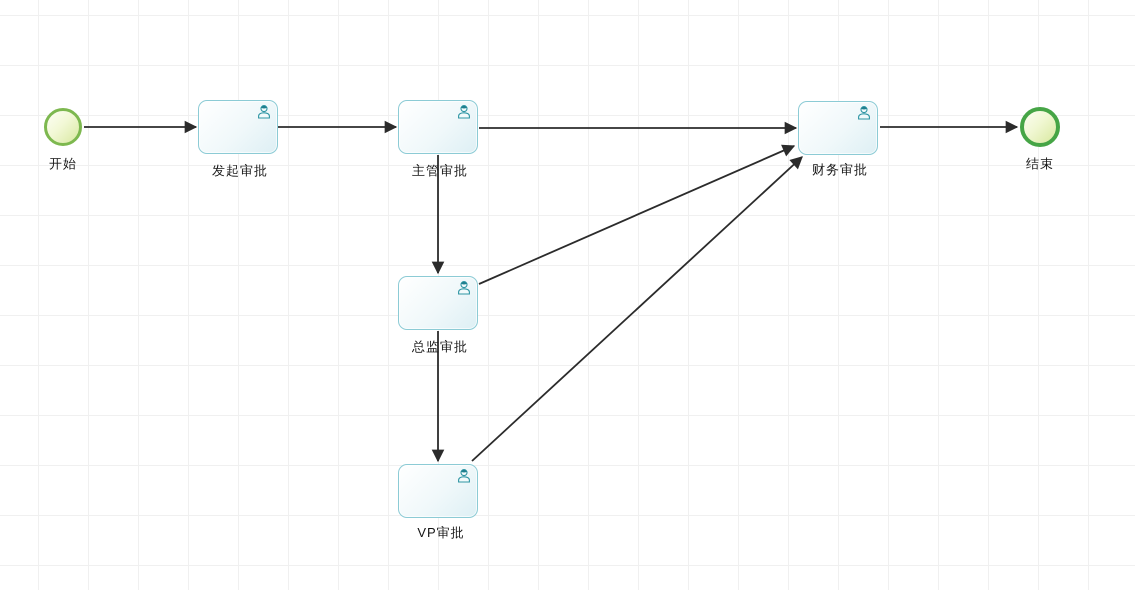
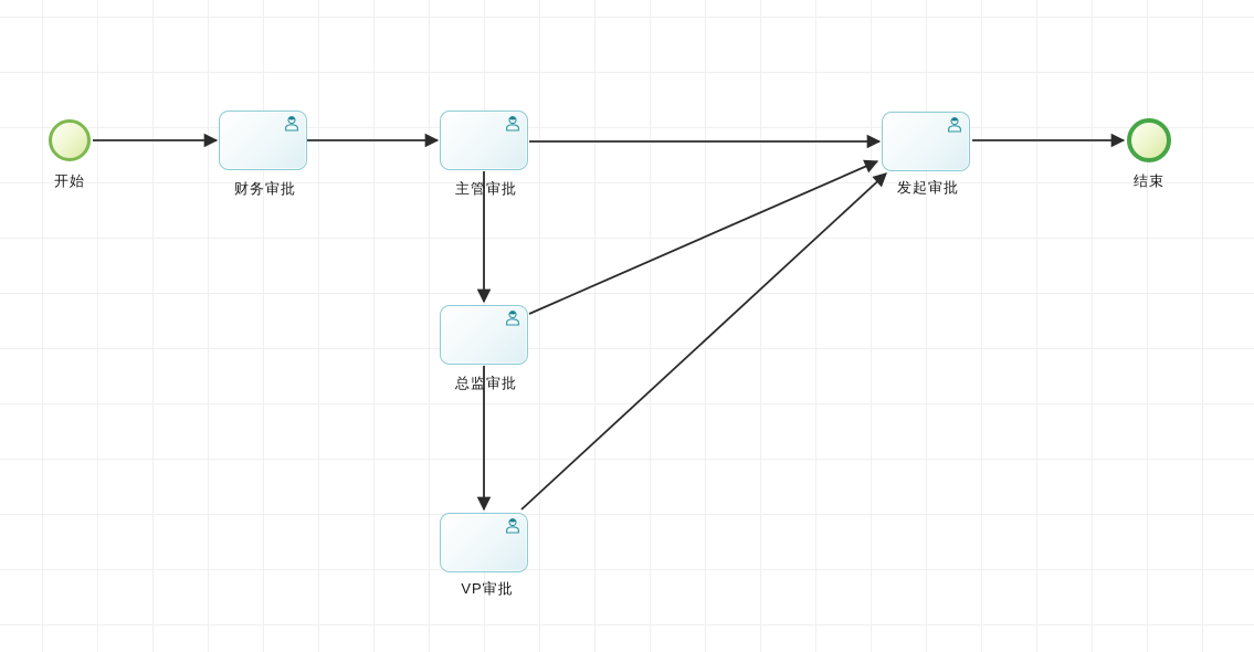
  开始
- 发起审批
+ 财务审批
  主管审批
  总监审批
  VP审批
- 财务审批
+ 发起审批
  结束
